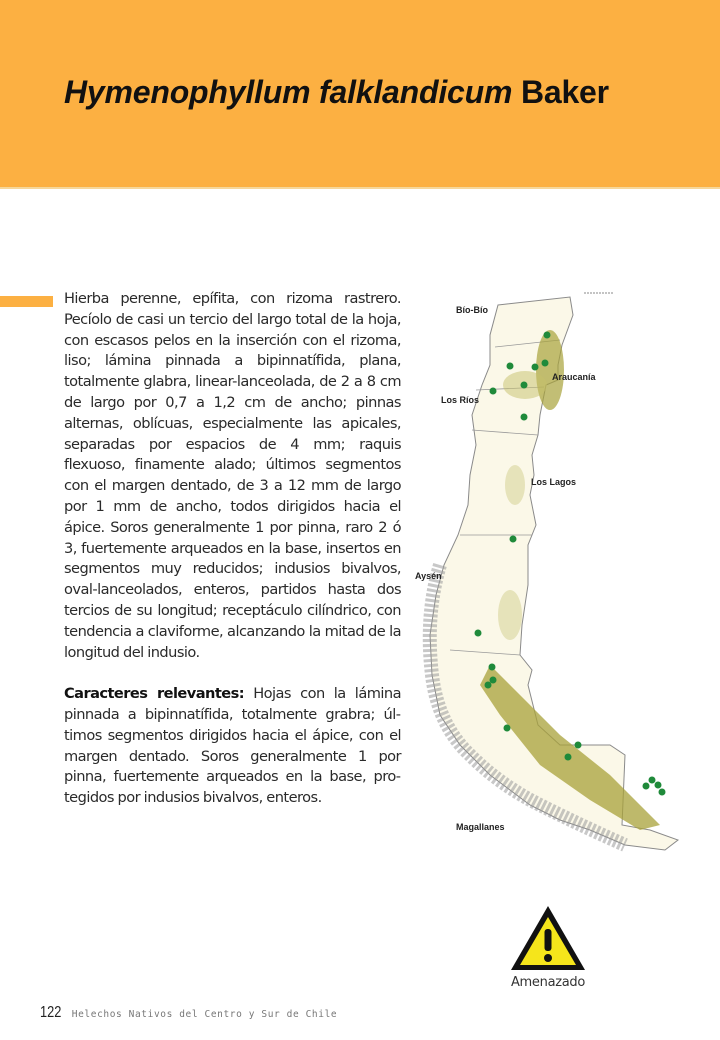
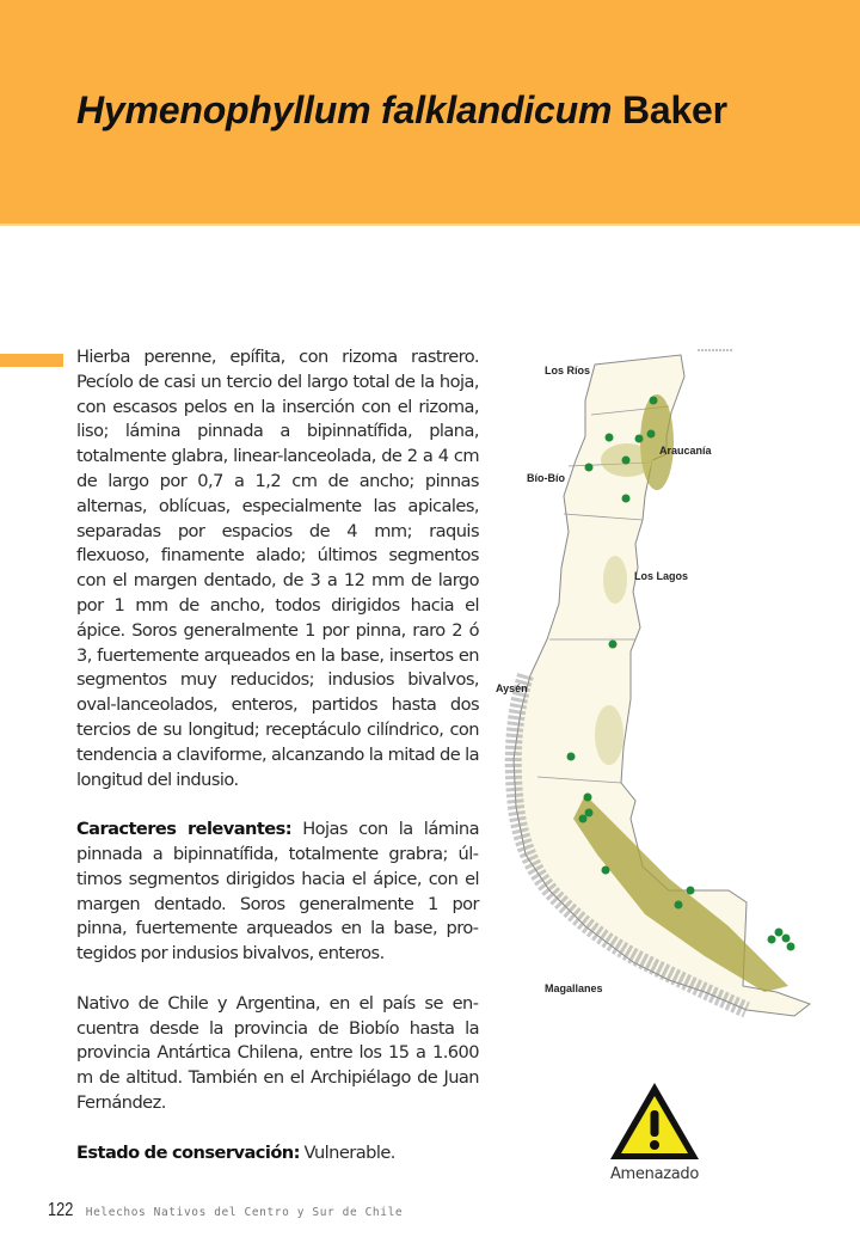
  Hymenophyllum falklandicum Baker
- Hierba perenne, epífita, con rizoma rastrero. Pecíolo de casi un tercio del largo total de la hoja, con escasos pelos en la inserción con el rizoma, liso; lámina pinnada a bipinnatífida, plana, totalmente glabra, linear-lanceolada, de 2 a 8 cm de largo por 0,7 a 1,2 cm de ancho; pinnas alternas, oblícuas, especialmente las api­cales, separadas por espacios de 4 mm; raquis flexuoso, finamente alado; últimos segmentos con el margen dentado, de 3 a 12 mm de lar­go por 1 mm de ancho, todos dirigidos hacia el ápice. Soros generalmente 1 por pinna, raro 2 ó 3, fuertemente arqueados en la base, in­sertos en segmentos muy reducidos; indusios bivalvos, oval-lanceolados, enteros, partidos hasta dos tercios de su longitud; receptáculo cilíndrico, con tendencia a claviforme, alcan­zando la mitad de la longitud del indusio.
+ Hierba perenne, epífita, con rizoma rastrero. Pecíolo de casi un tercio del largo total de la hoja, con escasos pelos en la inserción con el rizoma, liso; lámina pinnada a bipinnatífida, plana, totalmente glabra, linear-lanceolada, de 2 a 4 cm de largo por 0,7 a 1,2 cm de ancho; pinnas alternas, oblícuas, especialmente las api­cales, separadas por espacios de 4 mm; raquis flexuoso, finamente alado; últimos segmentos con el margen dentado, de 3 a 12 mm de lar­go por 1 mm de ancho, todos dirigidos hacia el ápice. Soros generalmente 1 por pinna, raro 2 ó 3, fuertemente arqueados en la base, in­sertos en segmentos muy reducidos; indusios bivalvos, oval-lanceolados, enteros, partidos hasta dos tercios de su longitud; receptáculo cilíndrico, con tendencia a claviforme, alcan­zando la mitad de la longitud del indusio.
  Caracteres relevantes: Hojas con la lámina pinnada a bipinnatífida, totalmente grabra; úl­imos segmentos dirigidos hacia el ápice, con el margen dentado. Soros generalmente 1 por pinna, fuertemente arqueados en la base, pro­egidos por indusios bivalvos, enteros.
+ Nativo de Chile y Argentina, en el país se en­cuentra desde la provincia de Biobío hasta la provincia Antártica Chilena, entre los 15 a 1.600 m de altitud. También en el Archipiélago de Juan Fernández.
+ Estado de conservación: Vulnerable.
- Bío-Bío
+ Los Ríos
  Araucanía
- Los Ríos
+ Bío-Bío
  Los Lagos
  Aysén
  Magallanes
  Amenazado
  122 Helechos Nativos del Centro y Sur de Chile
